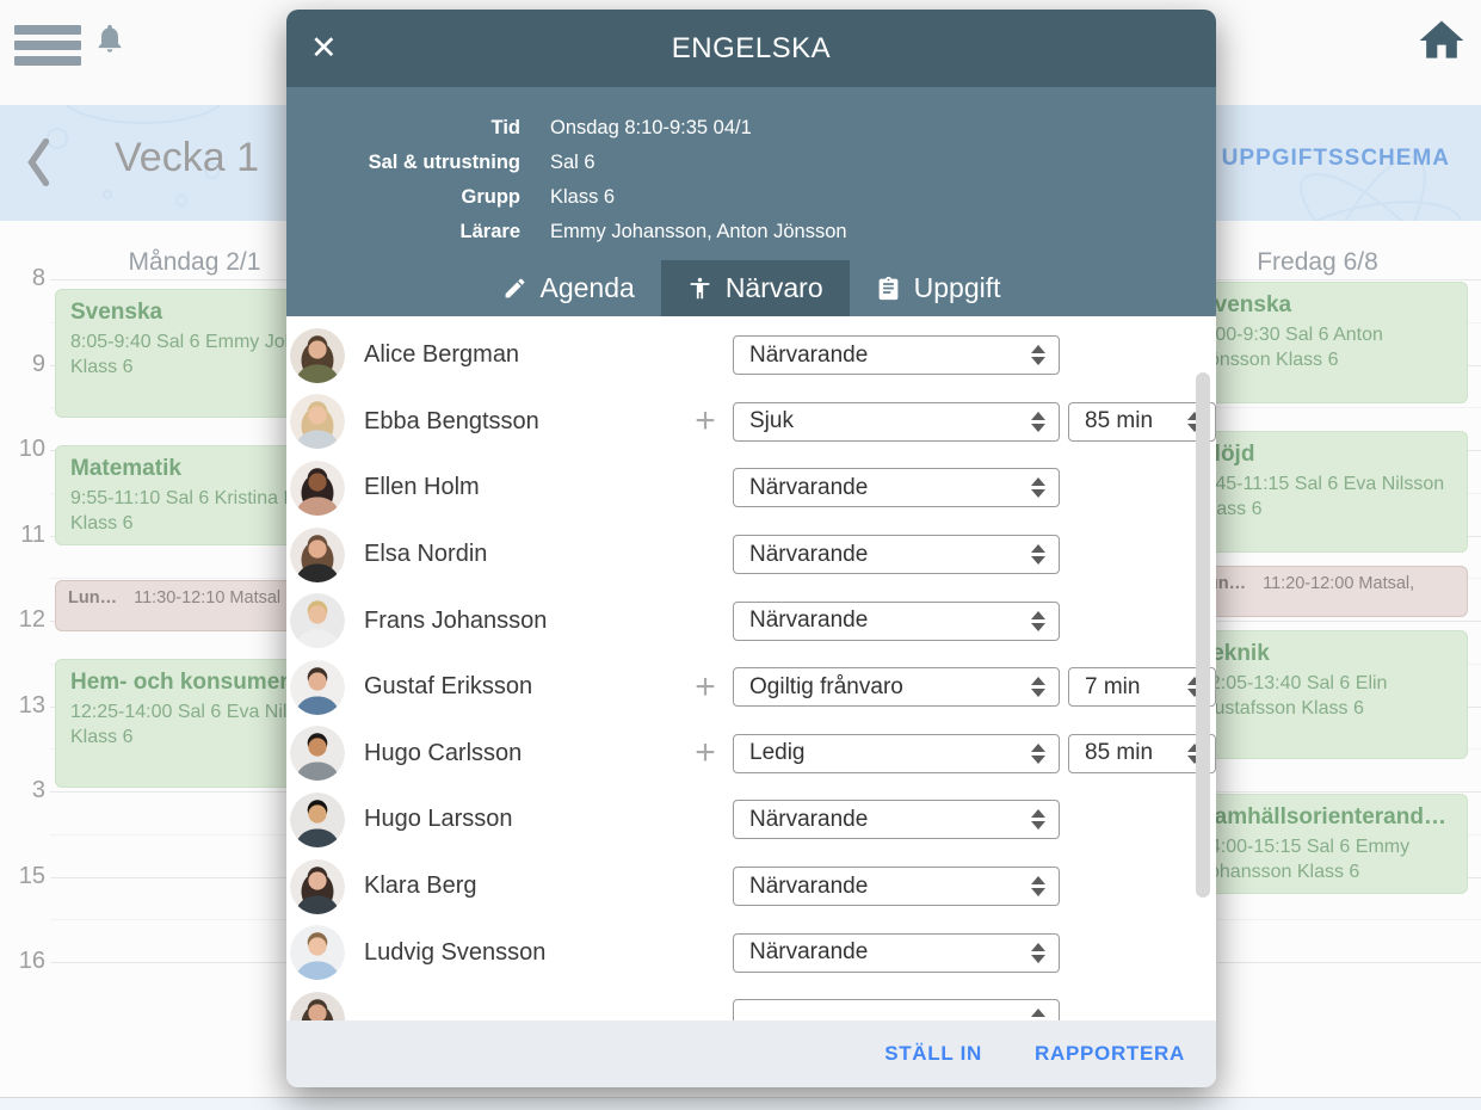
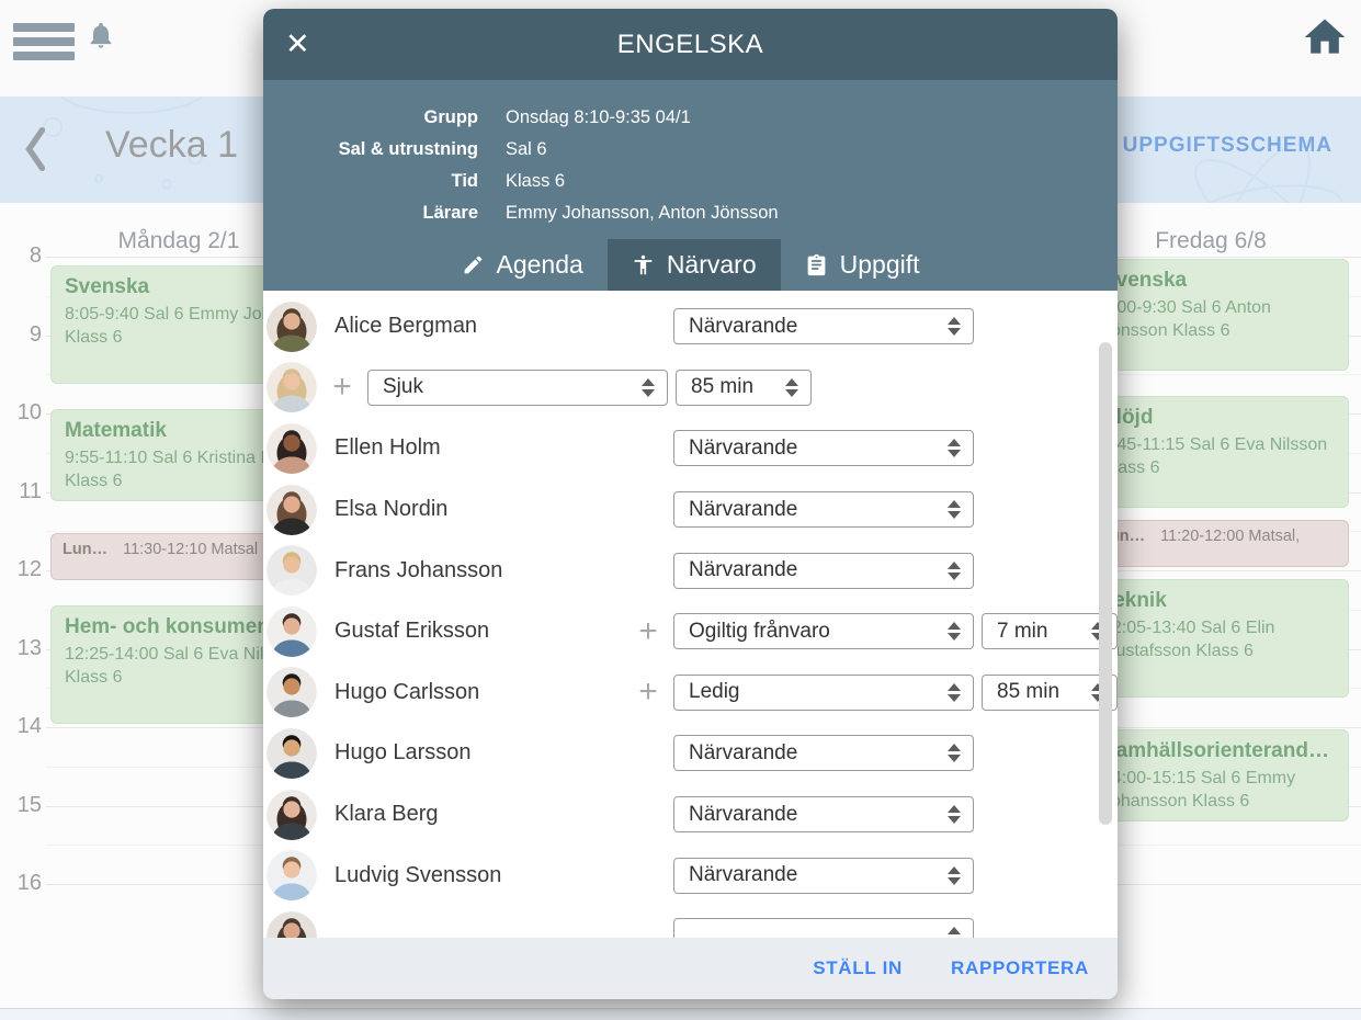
  Vecka 1
  UPPGIFTSSCHEMA
  8
  9
  10
  11
  12
  13
- 3
+ 14
  15
  16
  Måndag 2/1
  Svenska
  8:05-9:40 Sal 6 Emmy Jo Klass 6
  Matematik
  9:55-11:10 Sal 6 Kristina Klass 6
  Lun…
  11:30-12:10 Matsal
  Hem- och konsume
  12:25-14:00 Sal 6 Eva Nil Klass 6
  Fredag 6/8
  venska
  00-9:30 Sal 6 Anton nsson Klass 6
  löjd
  45-11:15 Sal 6 Eva Nilsson ass 6
  11:20-12:00 Matsal,
  eknik
  :05-13:40 Sal 6 Elin ustafsson Klass 6
  amhällsorienterand…
  :00-15:15 Sal 6 Emmy hansson Klass 6
  ✕
  ENGELSKA
- Tid
+ Grupp
  Onsdag 8:10-9:35 04/1
  Sal & utrustning
  Sal 6
- Grupp
+ Tid
  Klass 6
  Lärare
  Emmy Johansson, Anton Jönsson
  Agenda
  Närvaro
  Uppgift
  Alice Bergman
  Närvarande
- Ebba Bengtsson
  +
  Sjuk
  85 min
  Ellen Holm
  Närvarande
  Elsa Nordin
  Närvarande
  Frans Johansson
  Närvarande
  Gustaf Eriksson
  +
  Ogiltig frånvaro
  7 min
  Hugo Carlsson
  +
  Ledig
  85 min
  Hugo Larsson
  Närvarande
  Klara Berg
  Närvarande
  Ludvig Svensson
  Närvarande
  STÄLL IN
  RAPPORTERA
